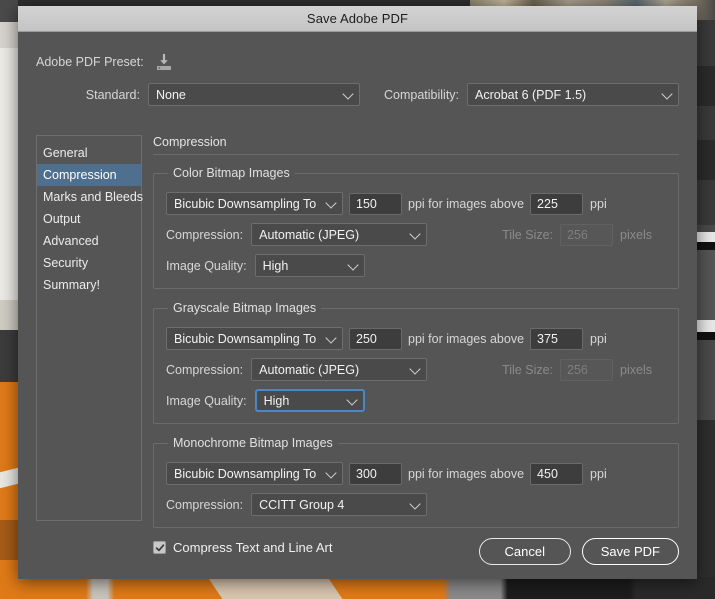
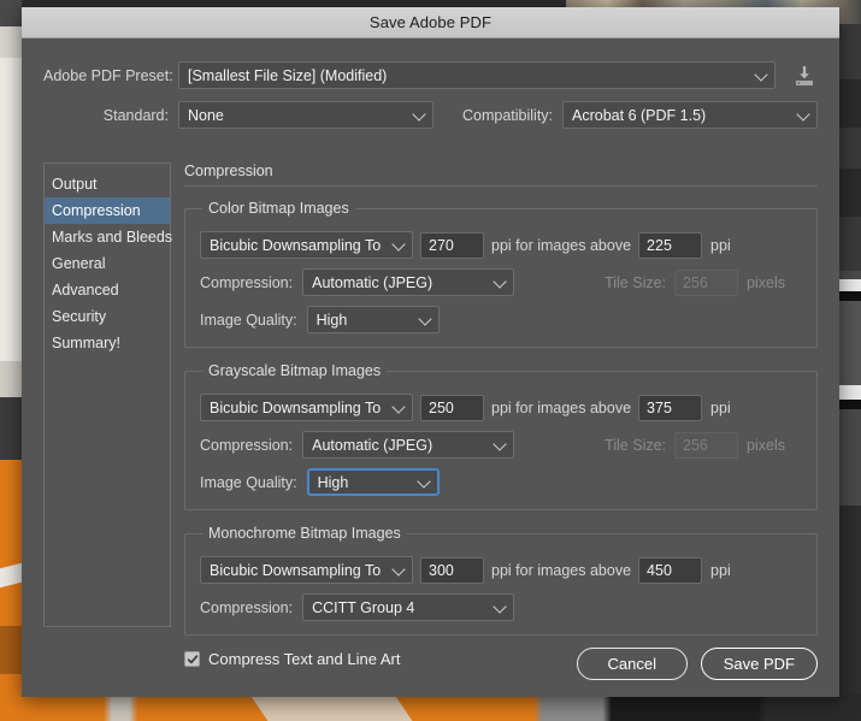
  Save Adobe PDF
  Adobe PDF Preset:
+ [Smallest File Size] (Modified)
  Standard:
  None
  Compatibility:
  Acrobat 6 (PDF 1.5)
- General
+ Output
  Compression
  Marks and Bleeds
- Output
+ General
  Advanced
  Security
  Summary!
  Compression
  Color Bitmap Images
  Bicubic Downsampling To
- 150
+ 270
  ppi for images above
  225
  ppi
  Compression:
  Automatic (JPEG)
  Tile Size:
  256
  pixels
  Image Quality:
  High
  Grayscale Bitmap Images
  Bicubic Downsampling To
  250
  ppi for images above
  375
  ppi
  Compression:
  Automatic (JPEG)
  Tile Size:
  256
  pixels
  Image Quality:
  High
  Monochrome Bitmap Images
  Bicubic Downsampling To
  300
  ppi for images above
  450
  ppi
  Compression:
  CCITT Group 4
  Compress Text and Line Art
  Cancel
  Save PDF
